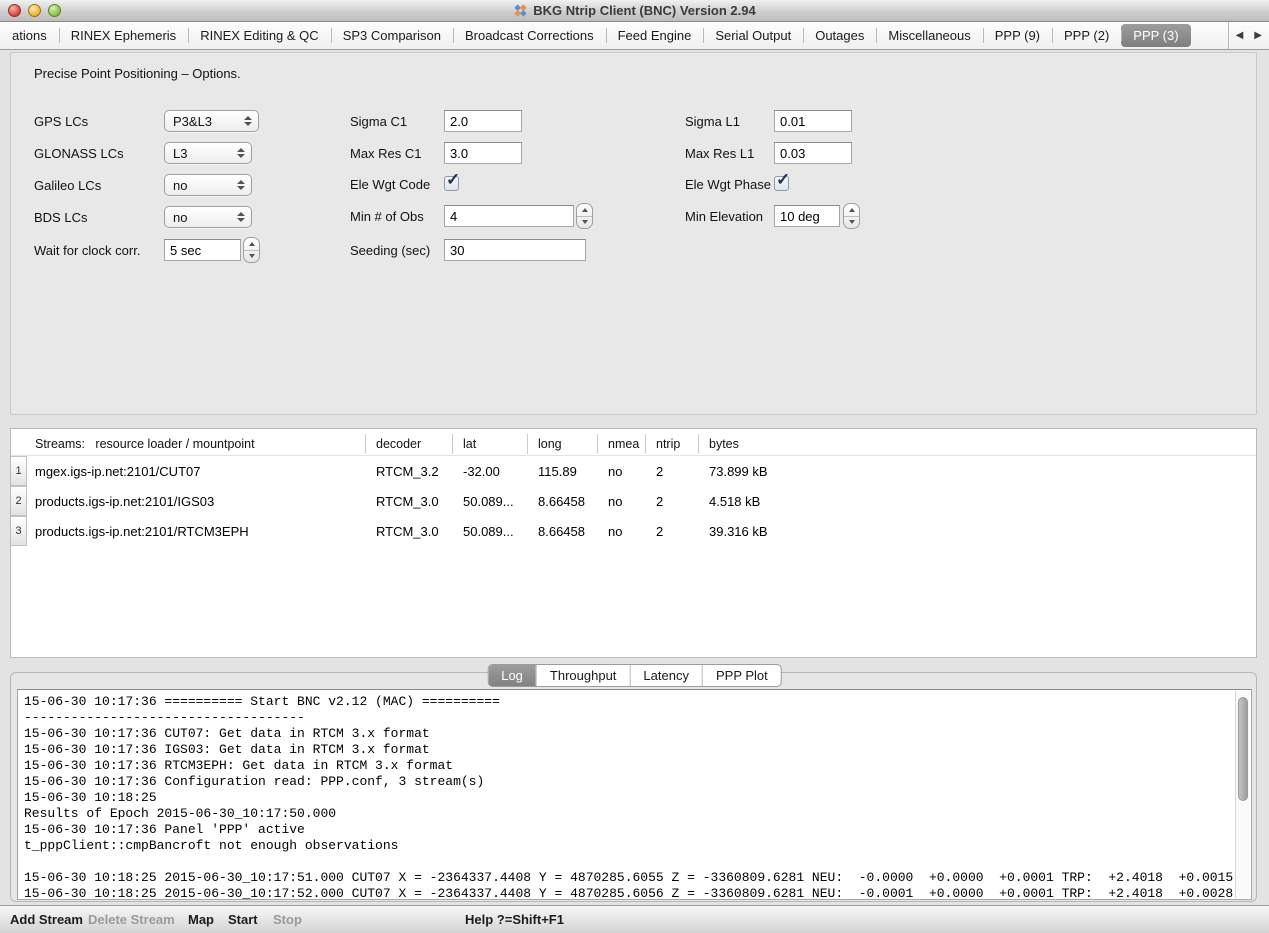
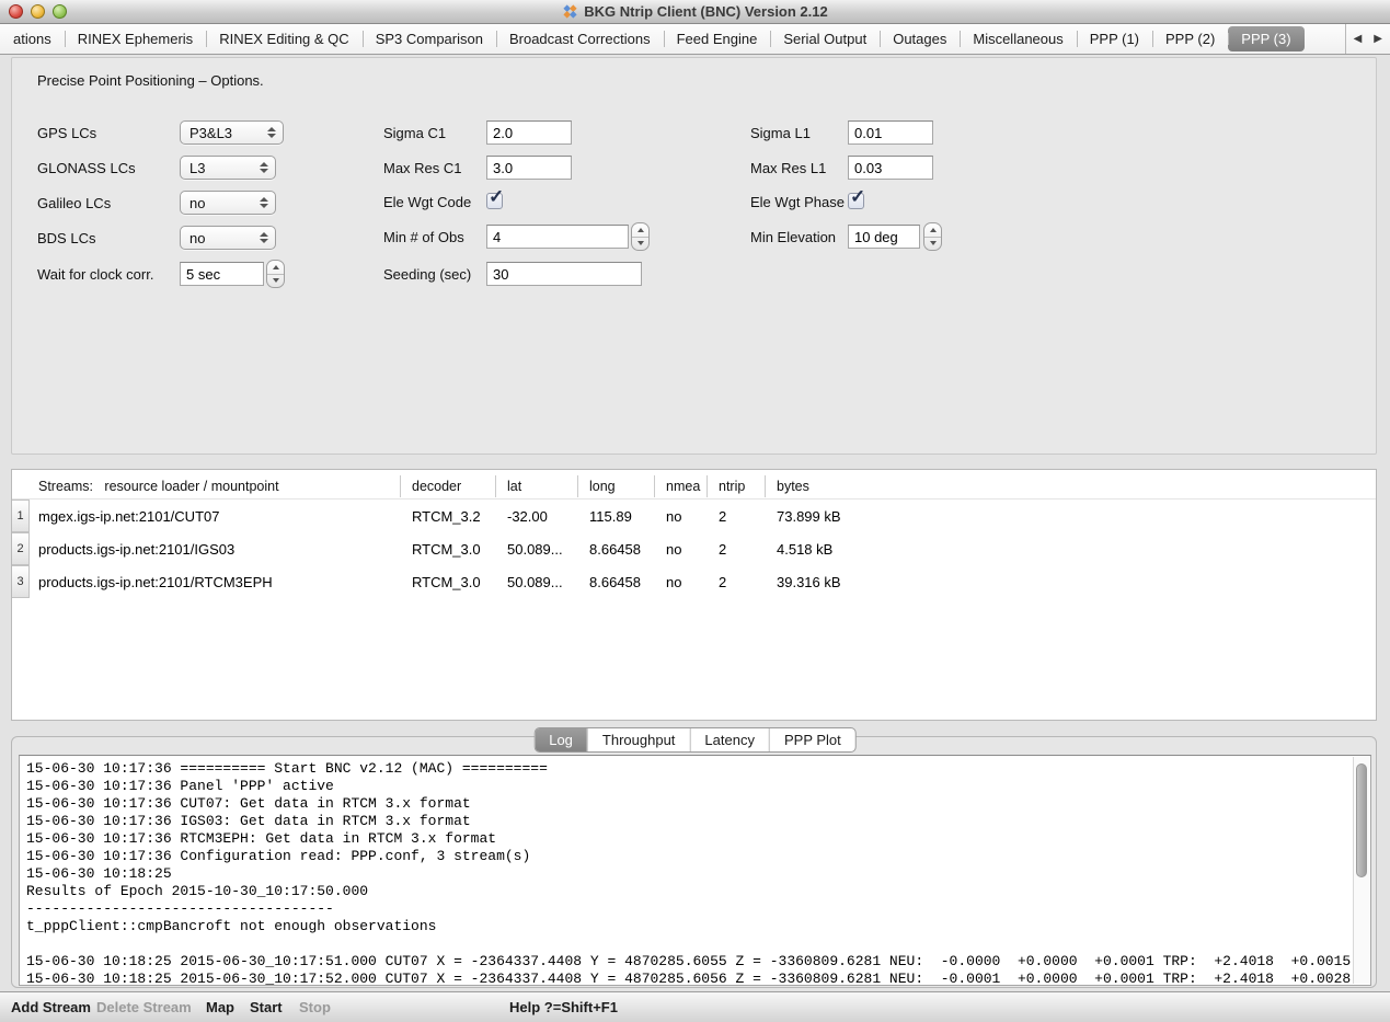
- BKG Ntrip Client (BNC) Version 2.94
+ BKG Ntrip Client (BNC) Version 2.12
  ations
  RINEX Ephemeris
  RINEX Editing & QC
  SP3 Comparison
  Broadcast Corrections
  Feed Engine
  Serial Output
  Outages
  Miscellaneous
- PPP (9)
+ PPP (1)
  PPP (2)
  PPP (3)
  ◀
  ▶
  Precise Point Positioning – Options.
  GPS LCs
  P3&L3
  GLONASS LCs
  L3
  Galileo LCs
  no
  BDS LCs
  no
  Wait for clock corr.
  5 sec
  Sigma C1
  2.0
  Max Res C1
  3.0
  Ele Wgt Code
  Min # of Obs
  4
  Seeding (sec)
  30
  Sigma L1
  0.01
  Max Res L1
  0.03
  Ele Wgt Phase
  Min Elevation
  10 deg
  Streams: resource loader / mountpoint
  decoder
  lat
  long
  nmea
  ntrip
  bytes
  1
  mgex.igs-ip.net:2101/CUT07
  RTCM_3.2
  -32.00
  115.89
  no
  2
  73.899 kB
  2
  products.igs-ip.net:2101/IGS03
  RTCM_3.0
  50.089...
  8.66458
  no
  2
  4.518 kB
  3
  products.igs-ip.net:2101/RTCM3EPH
  RTCM_3.0
  50.089...
  8.66458
  no
  2
  39.316 kB
  Log
  Throughput
  Latency
  PPP Plot
  15-06-30 10:17:36 ========== Start BNC v2.12 (MAC) ==========
- ------------------------------------
+ 15-06-30 10:17:36 Panel 'PPP' active
  15-06-30 10:17:36 CUT07: Get data in RTCM 3.x format
  15-06-30 10:17:36 IGS03: Get data in RTCM 3.x format
  15-06-30 10:17:36 RTCM3EPH: Get data in RTCM 3.x format
  15-06-30 10:17:36 Configuration read: PPP.conf, 3 stream(s)
  15-06-30 10:18:25
- Results of Epoch 2015-06-30_10:17:50.000
+ Results of Epoch 2015-10-30_10:17:50.000
- 15-06-30 10:17:36 Panel 'PPP' active
+ ------------------------------------
  t_pppClient::cmpBancroft not enough observations
  15-06-30 10:18:25 2015-06-30_10:17:51.000 CUT07 X = -2364337.4408 Y = 4870285.6055 Z = -3360809.6281 NEU: -0.0000 +0.0000 +0.0001 TRP: +2.4018 +0.0015
  15-06-30 10:18:25 2015-06-30_10:17:52.000 CUT07 X = -2364337.4408 Y = 4870285.6056 Z = -3360809.6281 NEU: -0.0001 +0.0000 +0.0001 TRP: +2.4018 +0.0028
  Add Stream
  Delete Stream
  Map
  Start
  Stop
  Help ?=Shift+F1
